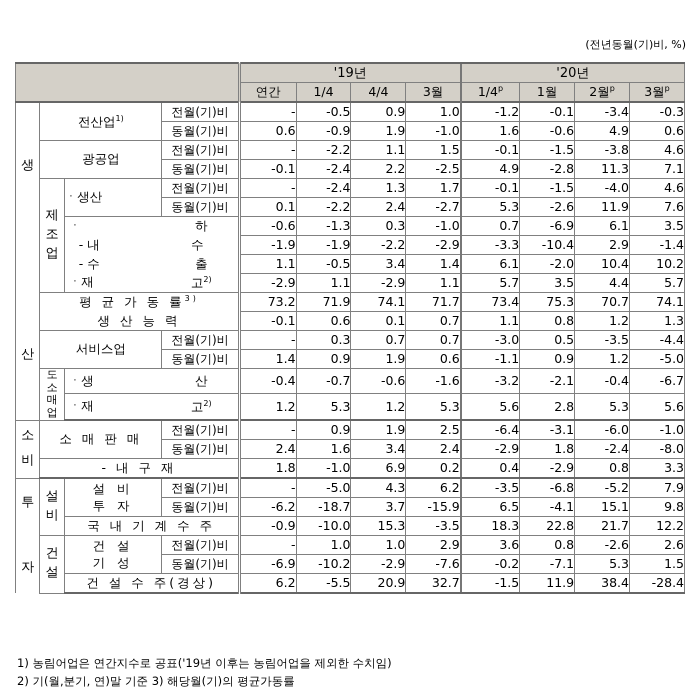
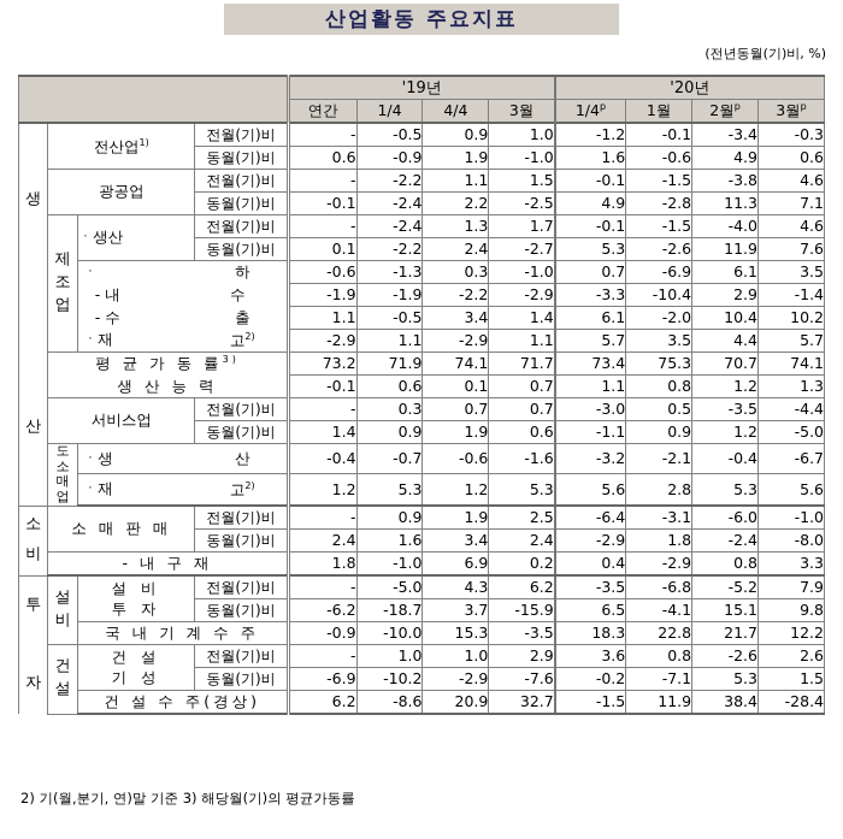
+ 산업활동 주요지표
  (전년동월(기)비, %)
  	'19년	'20년
  연간	1/4	4/4	3월	1/4p	1월	2월p	3월p
  생산	전산업1)	전월(기)비	-	-0.5	0.9	1.0	-1.2	-0.1	-3.4	-0.3
  동월(기)비	0.6	-0.9	1.9	-1.0	1.6	-0.6	4.9	0.6
  광공업	전월(기)비	-	-2.2	1.1	1.5	-0.1	-1.5	-3.8	4.6
  동월(기)비	-0.1	-2.4	2.2	-2.5	4.9	-2.8	11.3	7.1
  제조업	ㆍ생산	전월(기)비	-	-2.4	1.3	1.7	-0.1	-1.5	-4.0	4.6
  동월(기)비	0.1	-2.2	2.4	-2.7	5.3	-2.6	11.9	7.6
  ㆍ 하	-0.6	-1.3	0.3	-1.0	0.7	-6.9	6.1	3.5
  - 내 수	-1.9	-1.9	-2.2	-2.9	-3.3	-10.4	2.9	-1.4
  - 수 출	1.1	-0.5	3.4	1.4	6.1	-2.0	10.4	10.2
  ㆍ재 고2)	-2.9	1.1	-2.9	1.1	5.7	3.5	4.4	5.7
  평 균 가 동 률3)	73.2	71.9	74.1	71.7	73.4	75.3	70.7	74.1
  생 산 능 력	-0.1	0.6	0.1	0.7	1.1	0.8	1.2	1.3
  서비스업	전월(기)비	-	0.3	0.7	0.7	-3.0	0.5	-3.5	-4.4
  동월(기)비	1.4	0.9	1.9	0.6	-1.1	0.9	1.2	-5.0
  도소매업	ㆍ생 산	-0.4	-0.7	-0.6	-1.6	-3.2	-2.1	-0.4	-6.7
  ㆍ재 고2)	1.2	5.3	1.2	5.3	5.6	2.8	5.3	5.6
  소비	소 매 판 매	전월(기)비	-	0.9	1.9	2.5	-6.4	-3.1	-6.0	-1.0
  동월(기)비	2.4	1.6	3.4	2.4	-2.9	1.8	-2.4	-8.0
  - 내 구 재	1.8	-1.0	6.9	0.2	0.4	-2.9	0.8	3.3
  투자	설비	설 비투 자	전월(기)비	-	-5.0	4.3	6.2	-3.5	-6.8	-5.2	7.9
  동월(기)비	-6.2	-18.7	3.7	-15.9	6.5	-4.1	15.1	9.8
  국 내 기 계 수 주	-0.9	-10.0	15.3	-3.5	18.3	22.8	21.7	12.2
  건설	건 설기 성	전월(기)비	-	1.0	1.0	2.9	3.6	0.8	-2.6	2.6
  동월(기)비	-6.9	-10.2	-2.9	-7.6	-0.2	-7.1	5.3	1.5
- 건 설 수 주(경상)	6.2	-5.5	20.9	32.7	-1.5	11.9	38.4	-28.4
+ 건 설 수 주(경상)	6.2	-8.6	20.9	32.7	-1.5	11.9	38.4	-28.4
- 1) 농림어업은 연간지수로 공표('19년 이후는 농림어업을 제외한 수치임)
  2) 기(월,분기, 연)말 기준 3) 해당월(기)의 평균가동률
